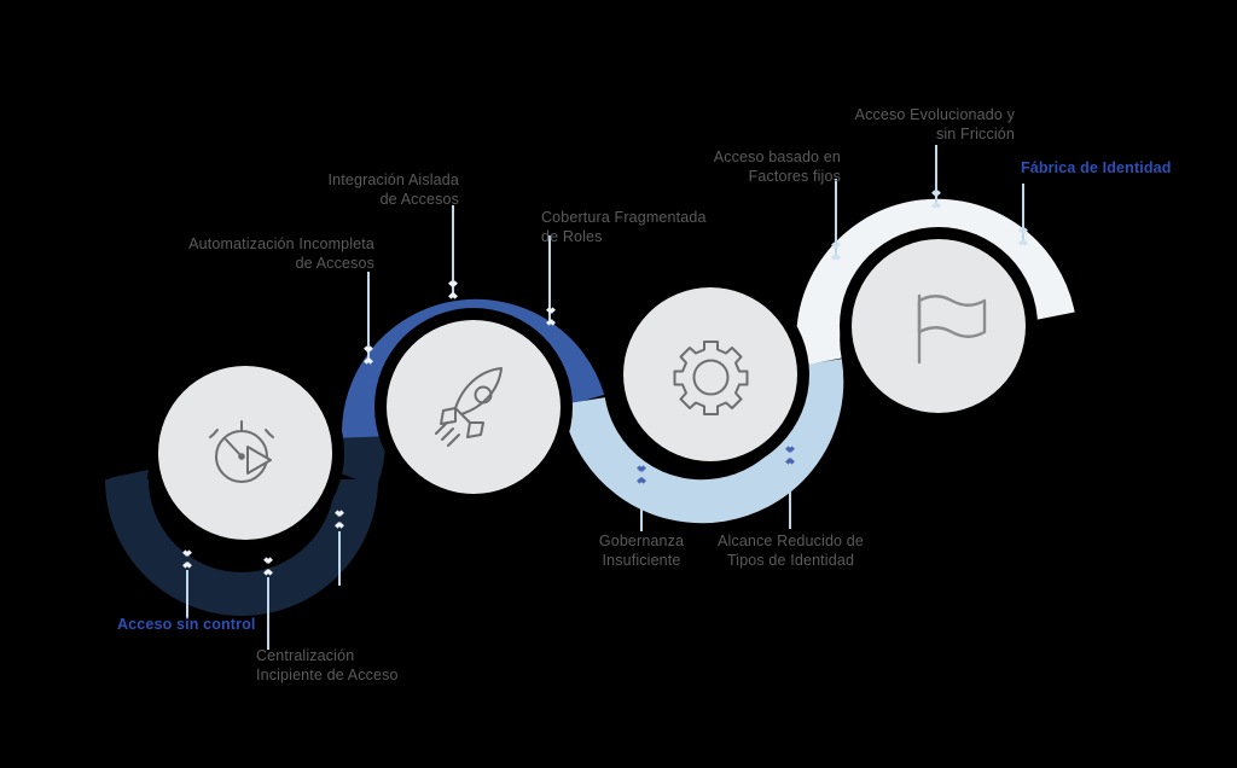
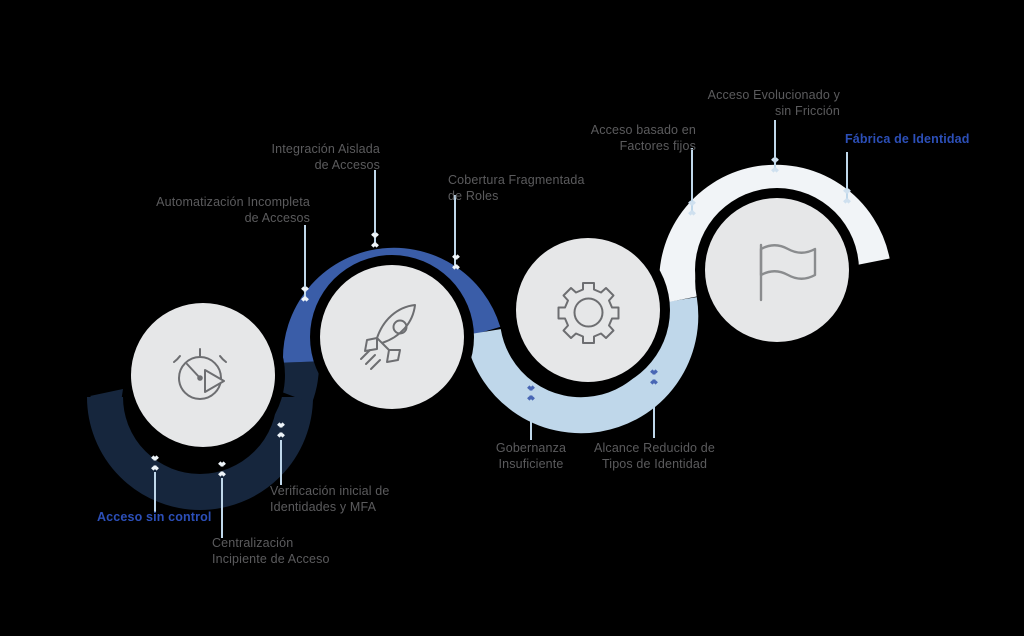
  Acceso sin control
  Centralización
  Incipiente de Acceso
+ Verificación inicial de
+ Identidades y MFA
  Automatización Incompleta
  de Accesos
  Integración Aislada
  de Accesos
  Cobertura Fragmentada
  de Roles
  Gobernanza
  Insuficiente
  Alcance Reducido de
  Tipos de Identidad
  Acceso basado en
  Factores fijos
  Acceso Evolucionado y
  sin Fricción
  Fábrica de Identidad
